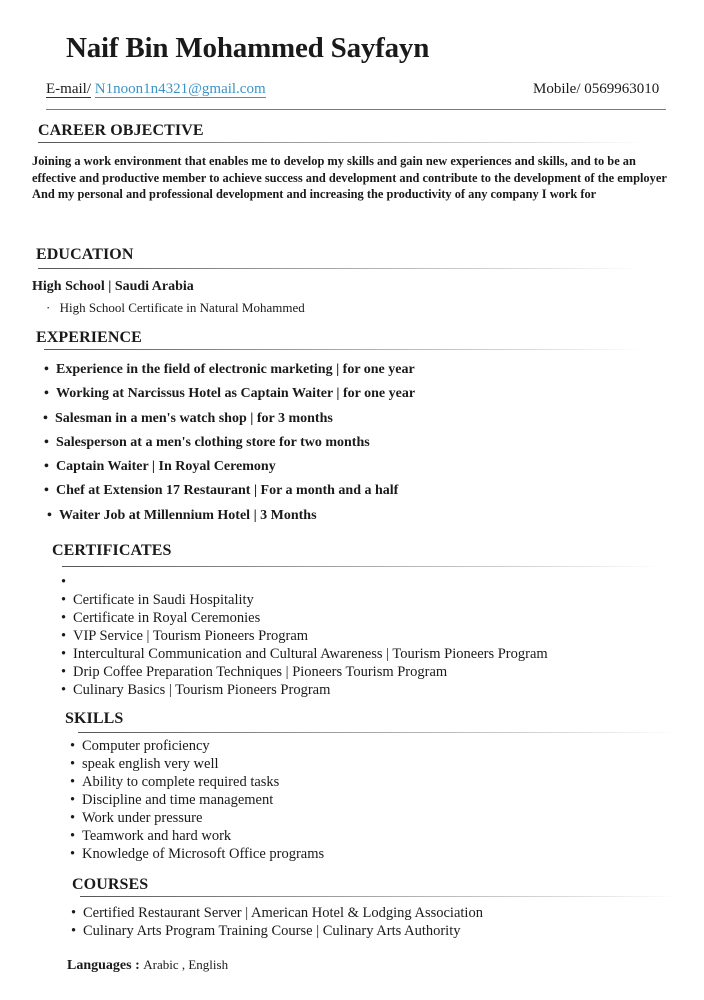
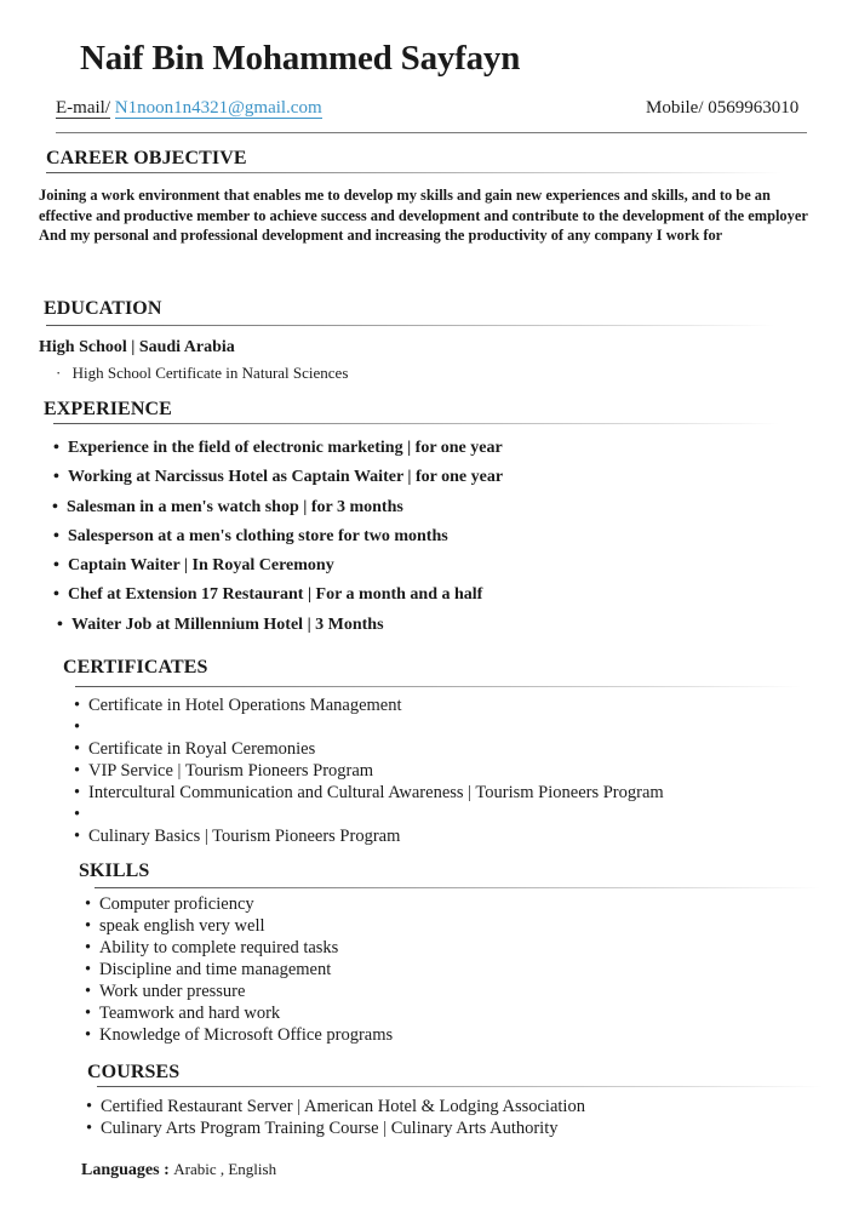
  Naif Bin Mohammed Sayfayn
  E-mail/ N1noon1n4321@gmail.com
  Mobile/ 0569963010
  CAREER OBJECTIVE
  Joining a work environment that enables me to develop my skills and gain new experiences and skills, and to be an
  effective and productive member to achieve success and development and contribute to the development of the employer
  And my personal and professional development and increasing the productivity of any company I work for
  EDUCATION
  High School | Saudi Arabia
- · High School Certificate in Natural Mohammed
+ · High School Certificate in Natural Sciences
  EXPERIENCE
  •
  Experience in the field of electronic marketing | for one year
  •
  Working at Narcissus Hotel as Captain Waiter | for one year
  •
  Salesman in a men's watch shop | for 3 months
  •
  Salesperson at a men's clothing store for two months
  •
  Captain Waiter | In Royal Ceremony
  •
  Chef at Extension 17 Restaurant | For a month and a half
  •
  Waiter Job at Millennium Hotel | 3 Months
  CERTIFICATES
  •
+ Certificate in Hotel Operations Management
  •
- Certificate in Saudi Hospitality
  •
  Certificate in Royal Ceremonies
  •
  VIP Service | Tourism Pioneers Program
  •
  Intercultural Communication and Cultural Awareness | Tourism Pioneers Program
  •
- Drip Coffee Preparation Techniques | Pioneers Tourism Program
  •
  Culinary Basics | Tourism Pioneers Program
  SKILLS
  •
  Computer proficiency
  •
  speak english very well
  •
  Ability to complete required tasks
  •
  Discipline and time management
  •
  Work under pressure
  •
  Teamwork and hard work
  •
  Knowledge of Microsoft Office programs
  COURSES
  •
  Certified Restaurant Server | American Hotel & Lodging Association
  •
  Culinary Arts Program Training Course | Culinary Arts Authority
  Languages : Arabic , English
